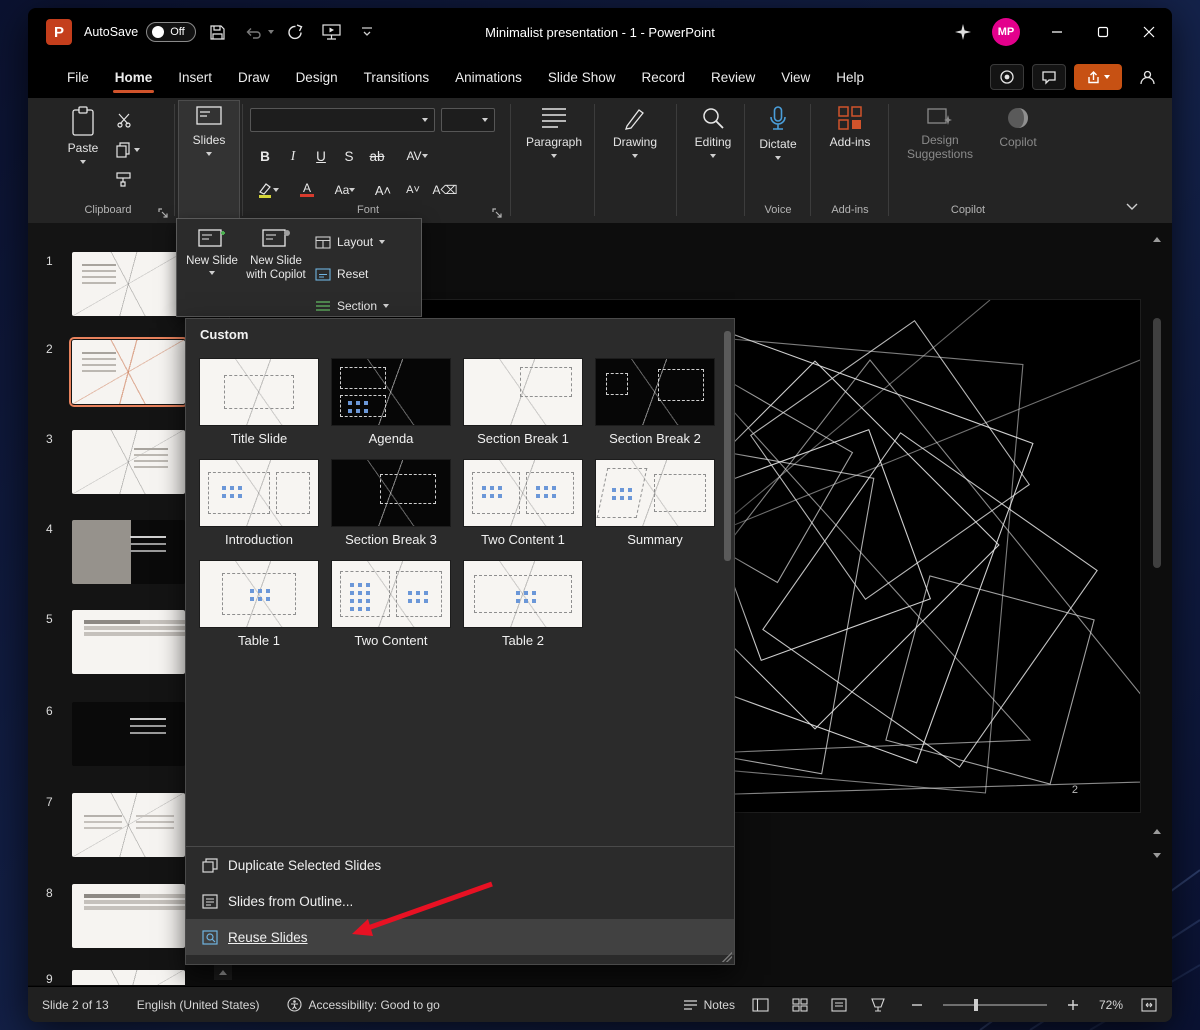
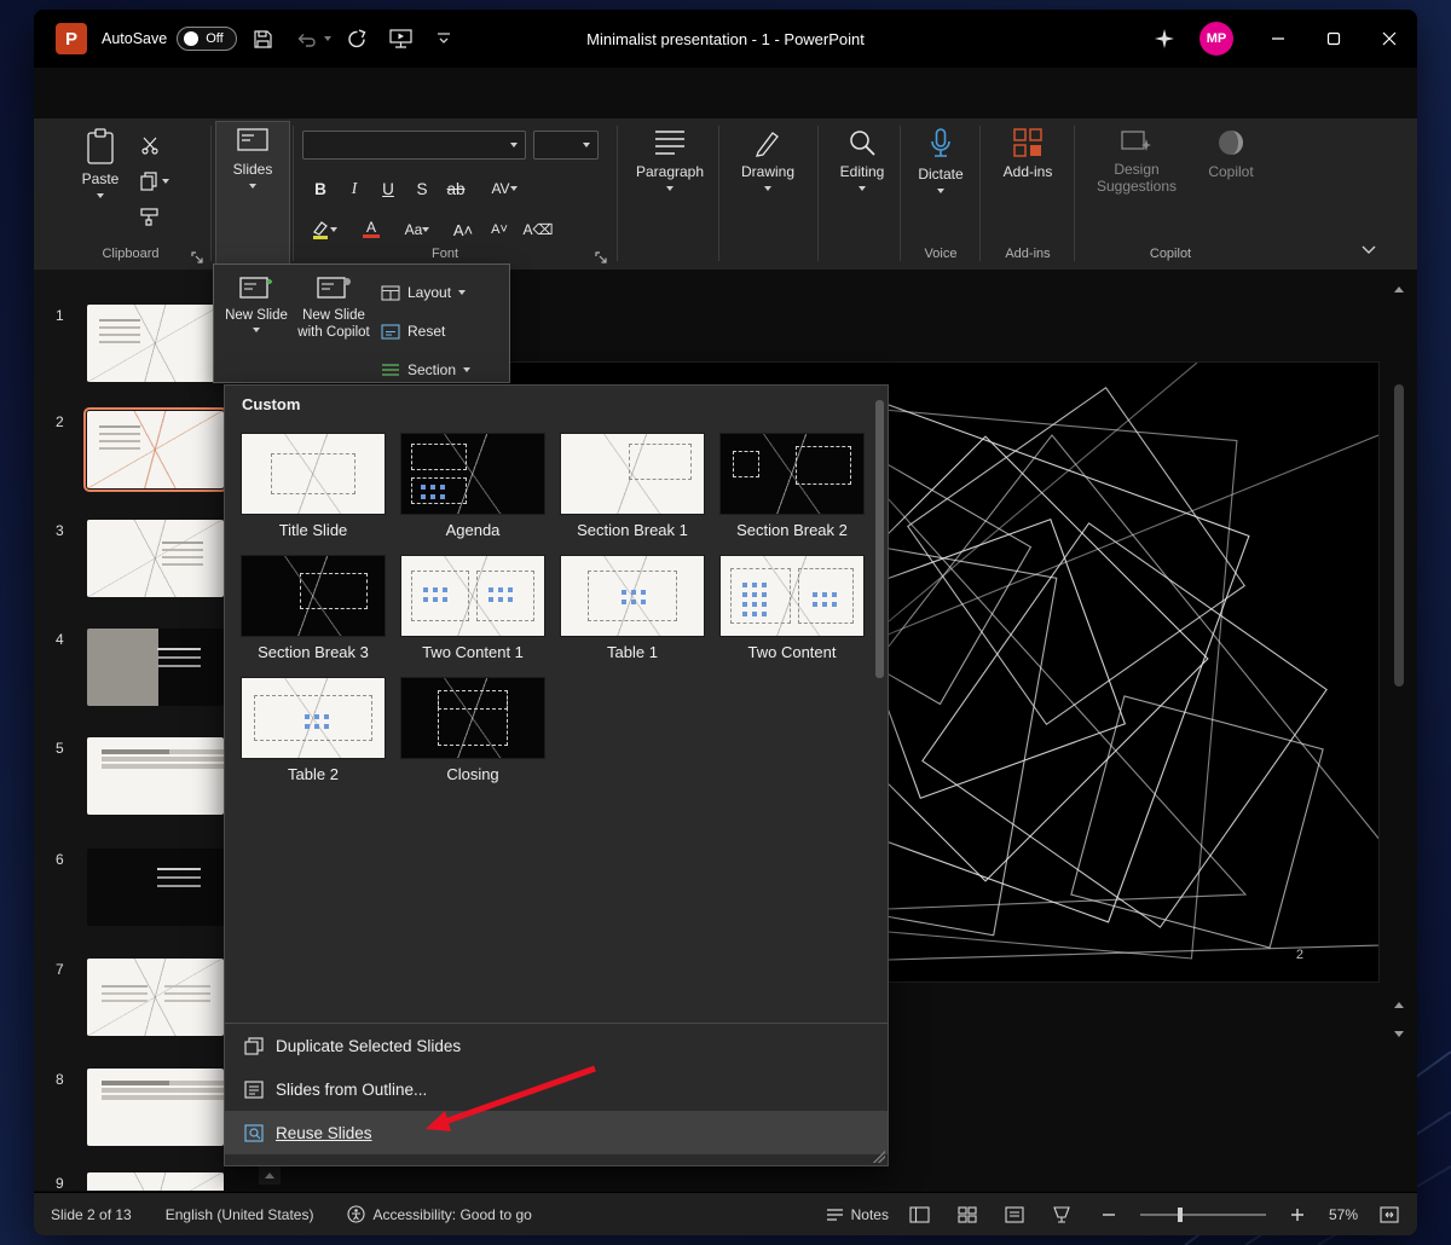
  P
  AutoSave
  Off
  Minimalist presentation - 1 - PowerPoint
  MP
- File
- Home
- Insert
- Draw
- Design
- Transitions
- Animations
- Slide Show
- Record
- Review
- View
- Help
  Paste
  Clipboard
  Slides
  B
  I
  U
  S
  ab
  AV
  A
  Aa
  A˄
  A˅
  A⌫
  Font
  Paragraph
  Drawing
  Editing
  Dictate
  Voice
  Add-ins
  Add-ins
  Design Suggestions
  Copilot
  Copilot
  New Slide
  New Slide with Copilot
  Layout
  Reset
  Section
  1
  2
  3
  4
  5
  6
  7
  8
  9
  2
  Custom
  Title Slide
  Agenda
  Section Break 1
  Section Break 2
- Introduction
  Section Break 3
  Two Content 1
- Summary
  Table 1
  Two Content
  Table 2
+ Closing
  Duplicate Selected Slides
  Slides from Outline...
  Reuse Slides
  Slide 2 of 13
  English (United States)
  Accessibility: Good to go
  Notes
- 72%
+ 57%
